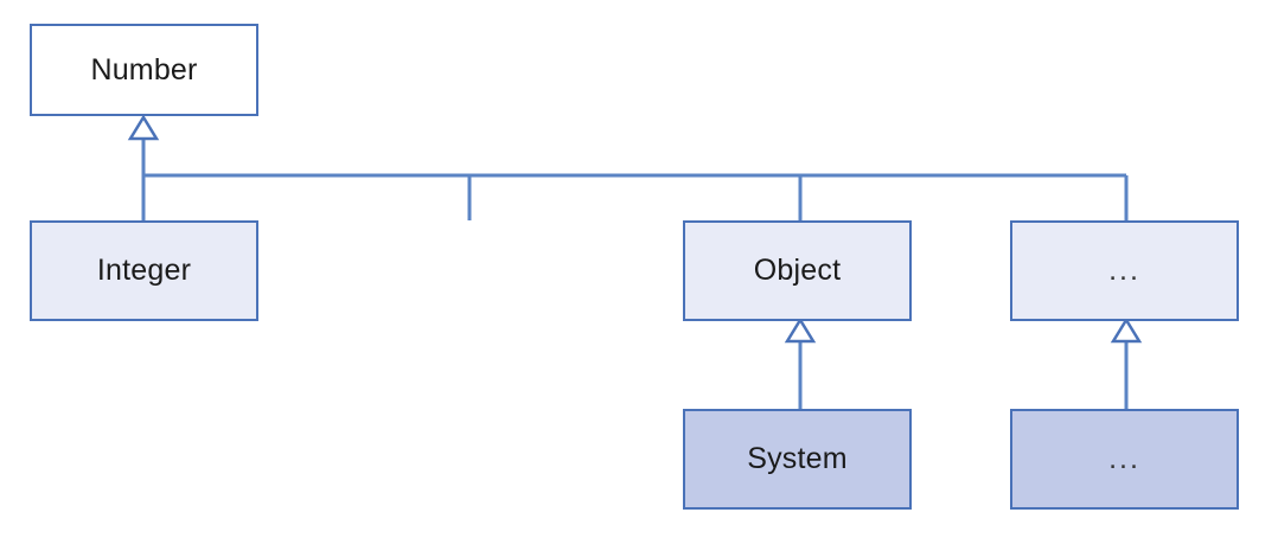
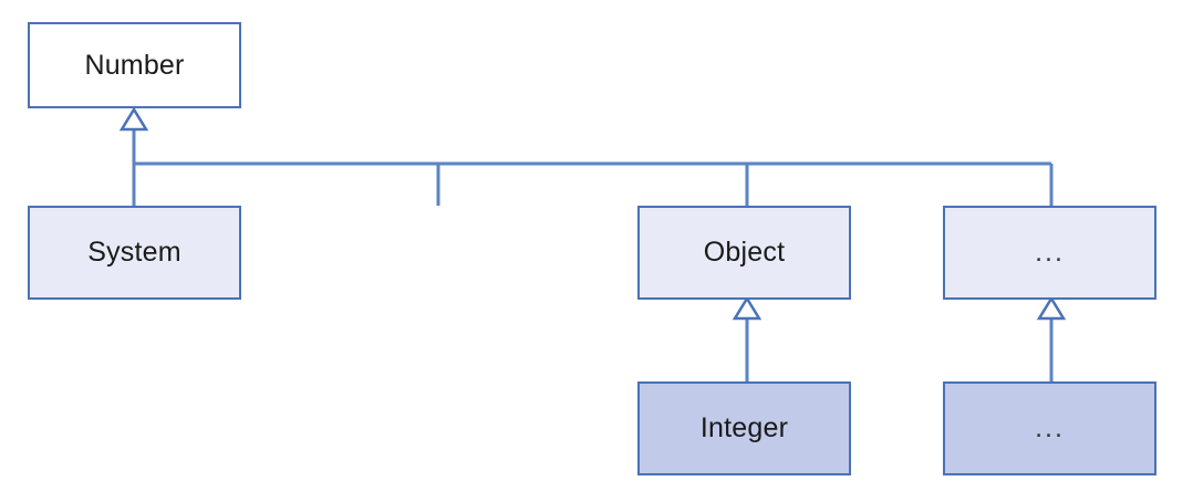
  Number
- Integer
+ System
  Object
  ...
- System
+ Integer
  ...
